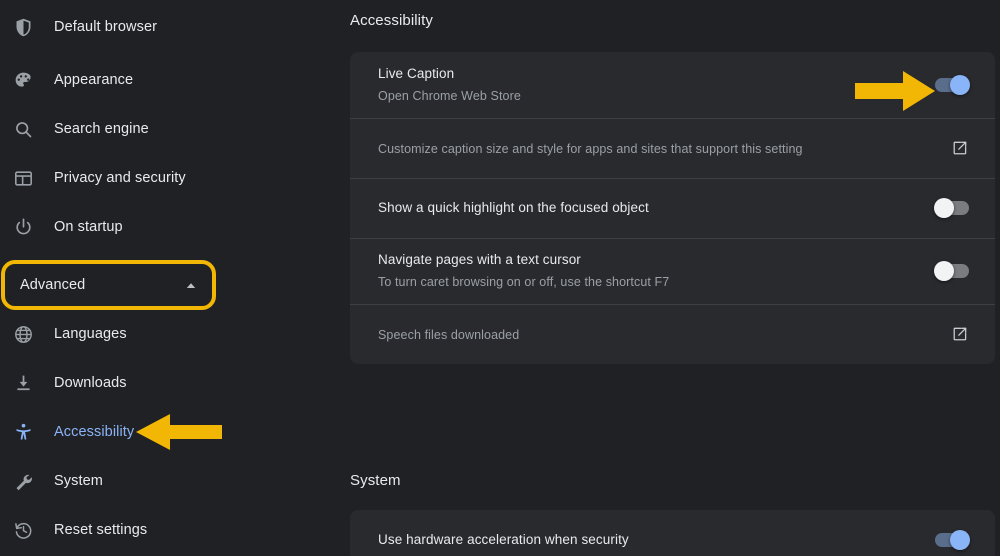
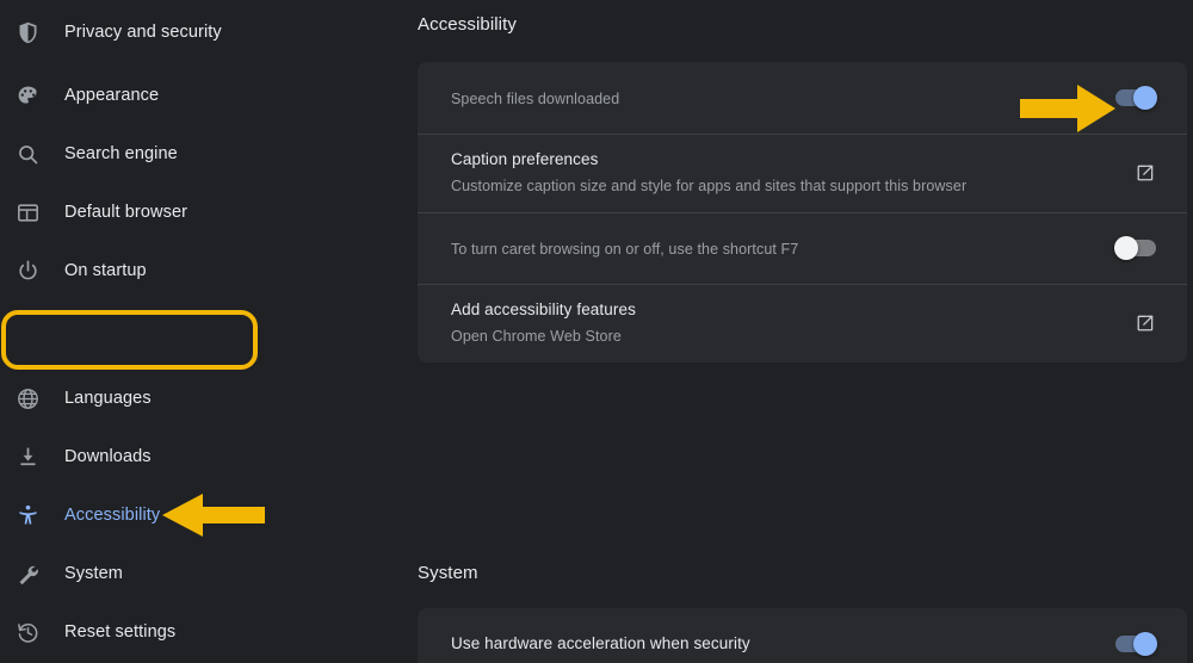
- Default browser
+ Privacy and security
  Appearance
  Search engine
- Privacy and security
+ Default browser
  On startup
  Languages
  Downloads
  Accessibility
  System
  Reset settings
- Advanced
  Accessibility
- Live Caption
- Open Chrome Web Store
+ Speech files downloaded
+ Caption preferences
- Customize caption size and style for apps and sites that support this setting
+ Customize caption size and style for apps and sites that support this browser
- Show a quick highlight on the focused object
- Navigate pages with a text cursor
  To turn caret browsing on or off, use the shortcut F7
+ Add accessibility features
- Speech files downloaded
+ Open Chrome Web Store
  System
  Use hardware acceleration when security
